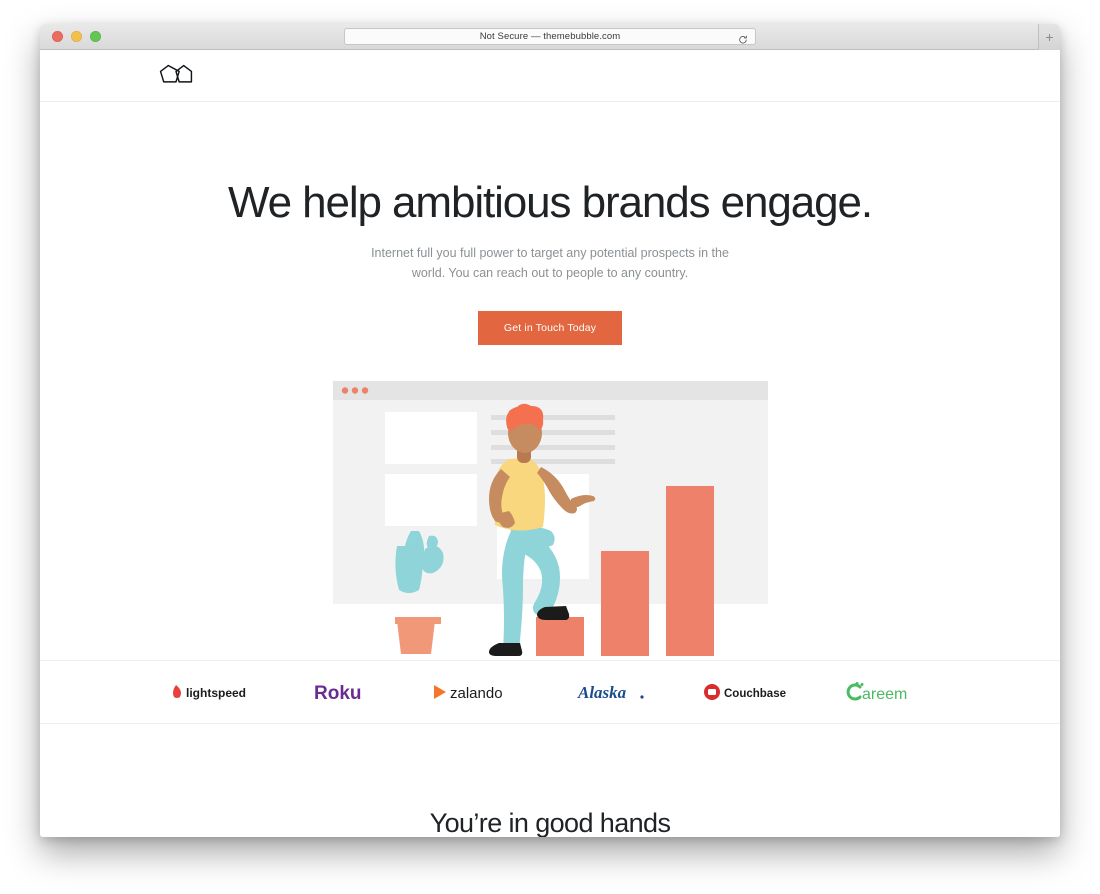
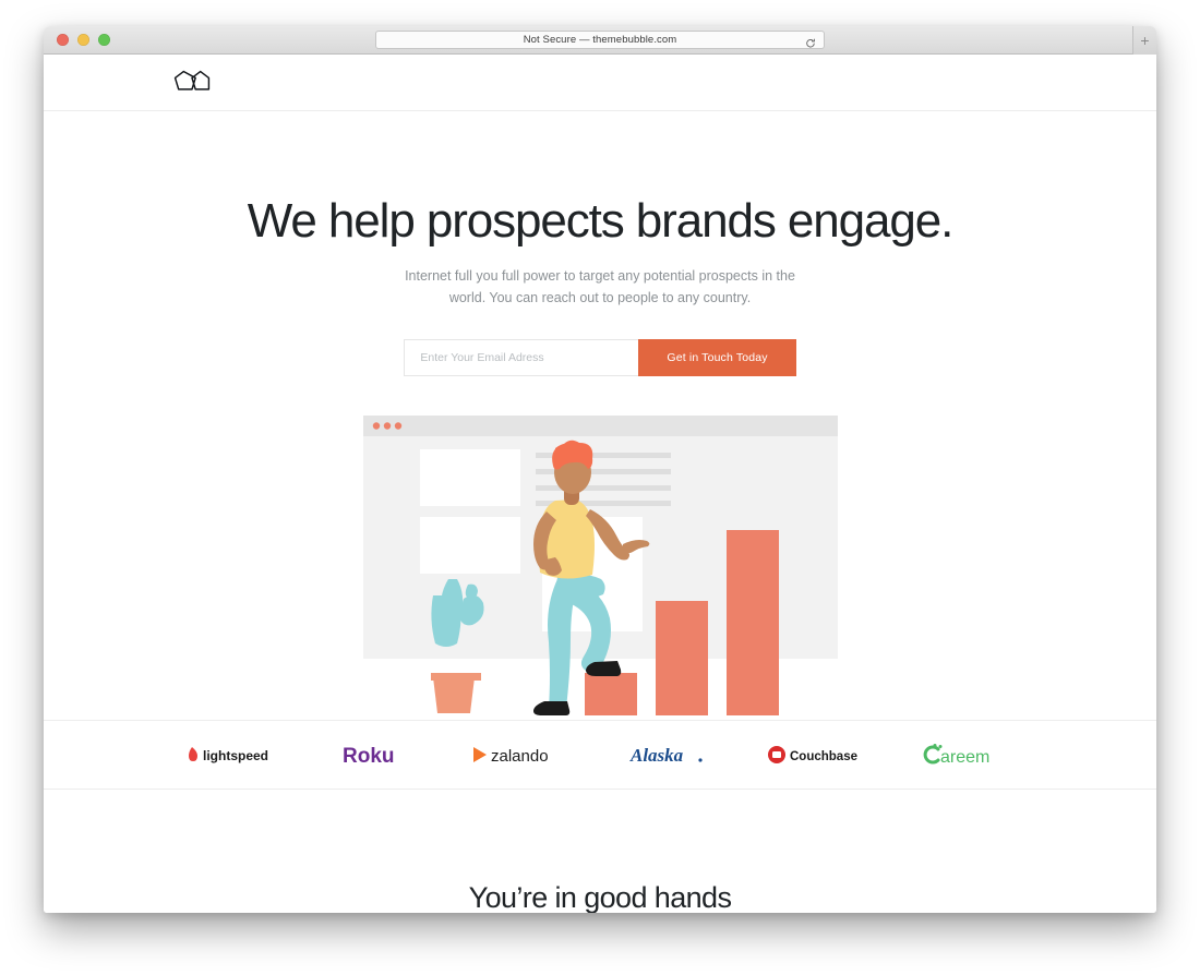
  Not Secure — themebubble.com
  +
- We help ambitious brands engage.
+ We help prospects brands engage.
  Internet full you full power to target any potential prospects in the world. You can reach out to people to any country.
+ Enter Your Email Adress
  Get in Touch Today
  lightspeed
  Roku
  zalando
  Alaska
  Couchbase
  areem
  You’re in good hands
